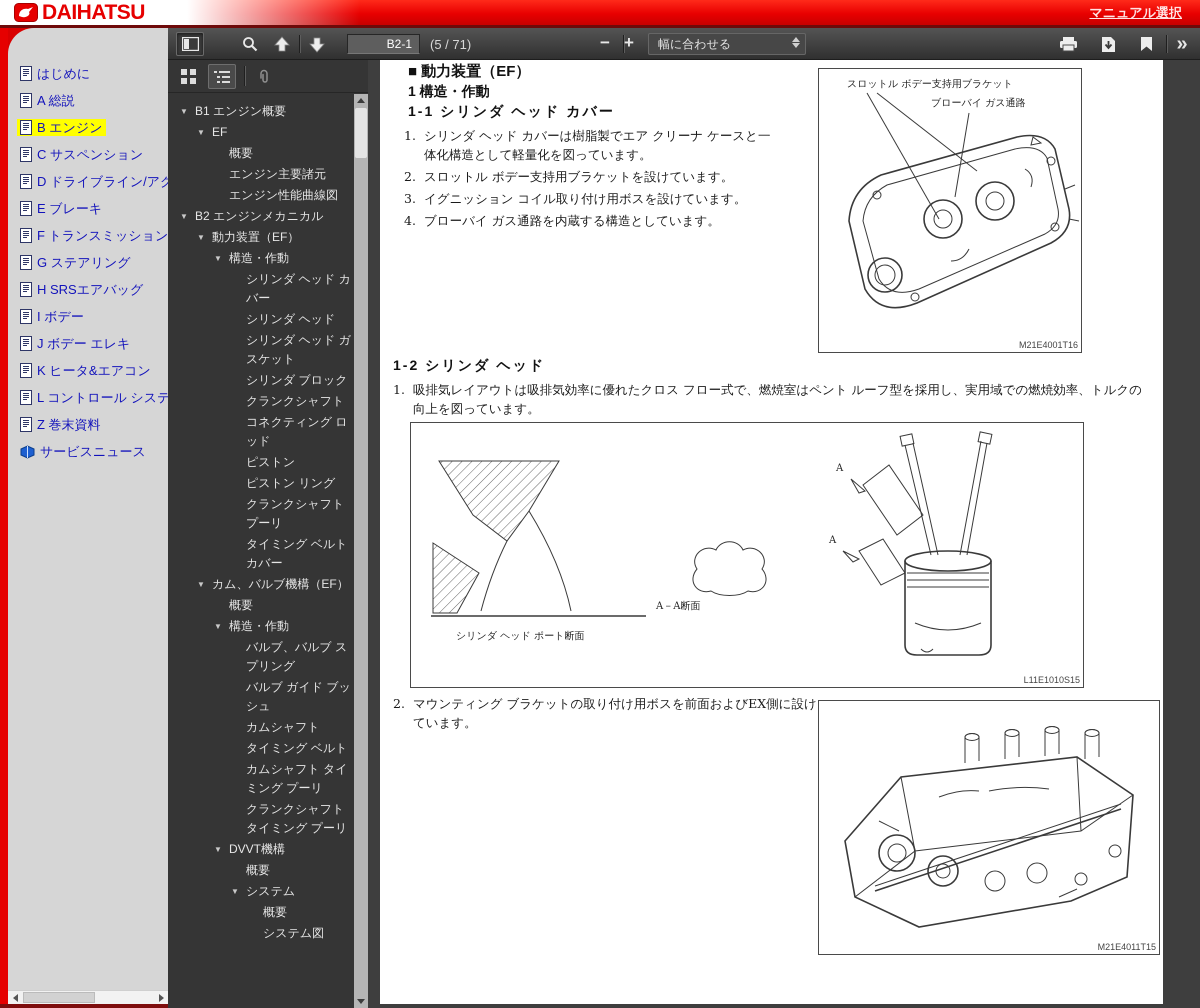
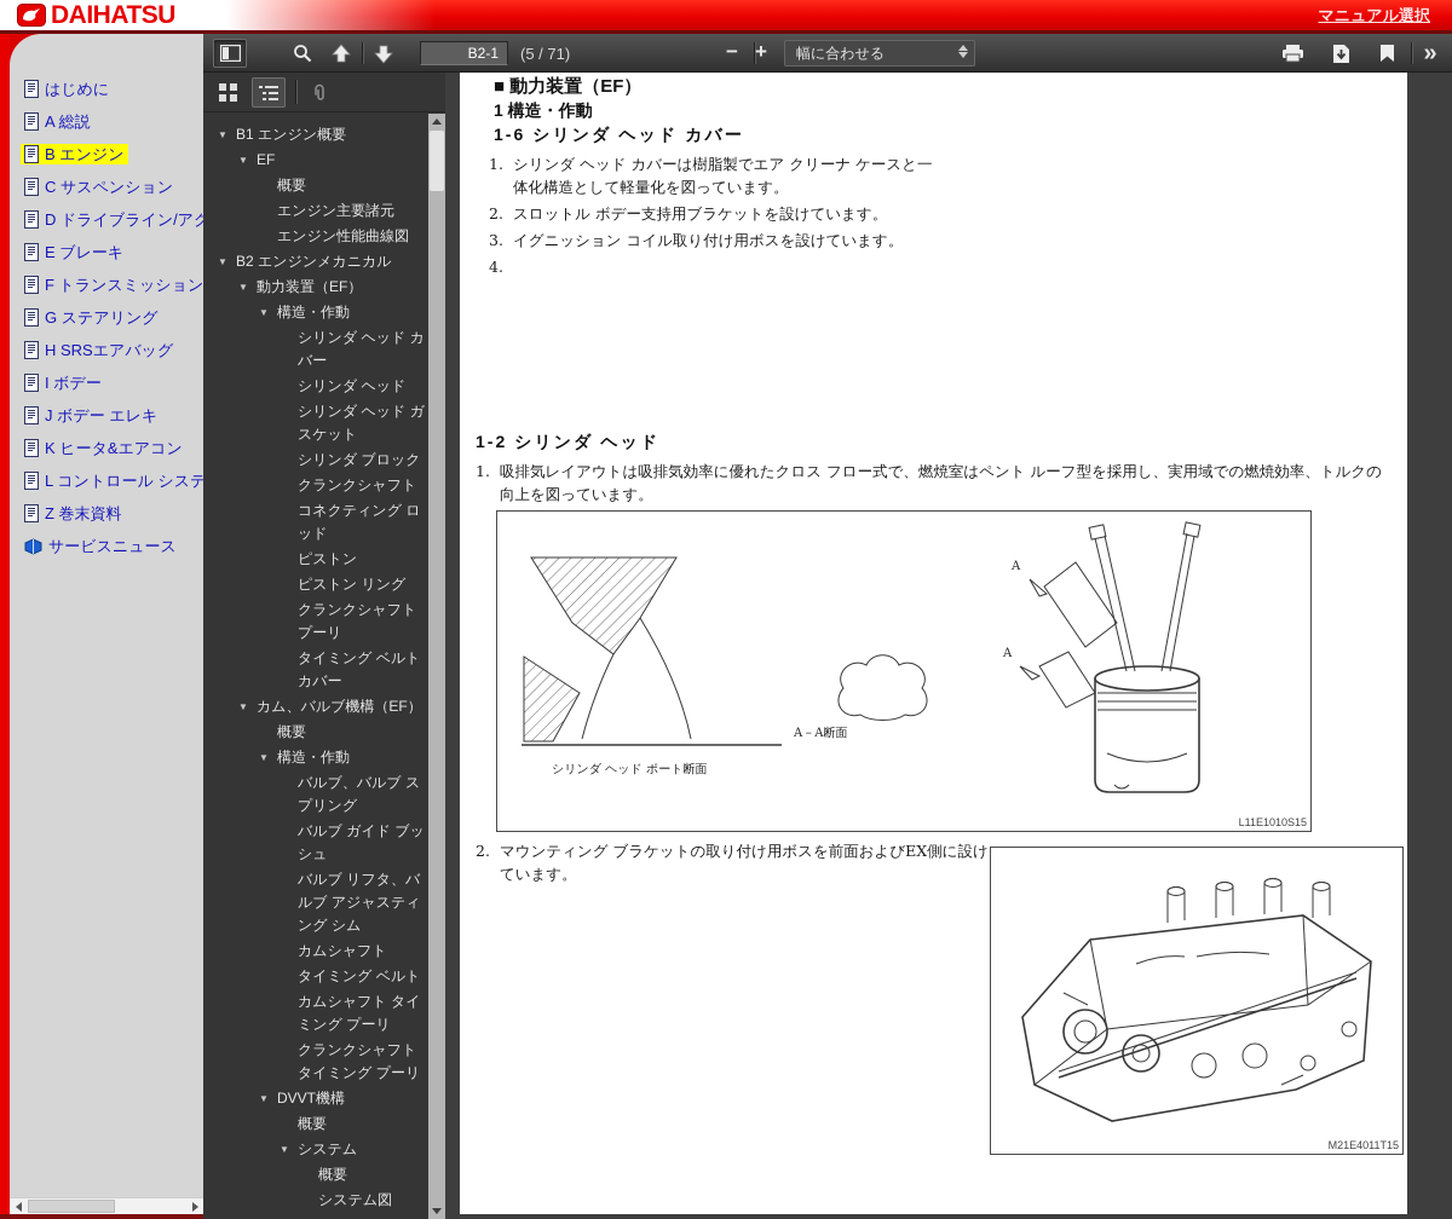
  DAIHATSU
  マニュアル選択
  はじめに
  A 総説
  B エンジン
  C サスペンション
  D ドライブライン/アク
  E ブレーキ
  F トランスミッション
  G ステアリング
  H SRSエアバッグ
  I ボデー
  J ボデー エレキ
  K ヒータ&エアコン
  L コントロール システ
  Z 巻末資料
  サービスニュース
  B2-1
  (5 / 71)
  −
  +
  幅に合わせる
  B1 エンジン概要
  EF
  概要
  エンジン主要諸元
  エンジン性能曲線図
  B2 エンジンメカニカル
  動力装置（EF）
  構造・作動
  シリンダ ヘッド カバー
  シリンダ ヘッド
  シリンダ ヘッド ガスケット
  シリンダ ブロック
  クランクシャフト
  コネクティング ロッド
  ピストン
  ピストン リング
  クランクシャフト プーリ
  タイミング ベルト カバー
  カム、バルブ機構（EF）
  概要
  構造・作動
  バルブ、バルブ スプリング
  バルブ ガイド ブッシュ
+ バルブ リフタ、バルブ アジャスティング シム
  カムシャフト
  タイミング ベルト
  カムシャフト タイミング プーリ
  クランクシャフト タイミング プーリ
  DVVT機構
  概要
  システム
  概要
  システム図
  ■ 動力装置（EF）
  1 構造・作動
- 1-1 シリンダ ヘッド カバー
+ 1-6 シリンダ ヘッド カバー
  1.
  シリンダ ヘッド カバーは樹脂製でエア クリーナ ケースと一体化構造として軽量化を図っています。
  2.
  スロットル ボデー支持用ブラケットを設けています。
  3.
  イグニッション コイル取り付け用ボスを設けています。
  4.
- ブローバイ ガス通路を内蔵する構造としています。
- スロットル ボデー支持用ブラケット
- ブローバイ ガス通路
- M21E4001T16
  1-2 シリンダ ヘッド
  1.
  吸排気レイアウトは吸排気効率に優れたクロス フロー式で、燃焼室はペント ルーフ型を採用し、実用域での燃焼効率、トルクの向上を図っています。
  A－A断面
  シリンダ ヘッド ポート断面
  A
  A
  L11E1010S15
  2.
  マウンティング ブラケットの取り付け用ボスを前面およびEX側に設けています。
  M21E4011T15
